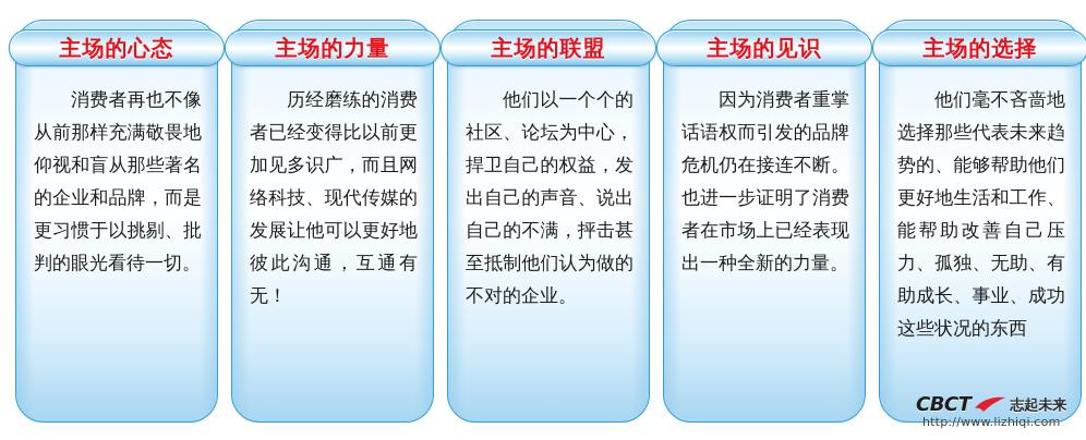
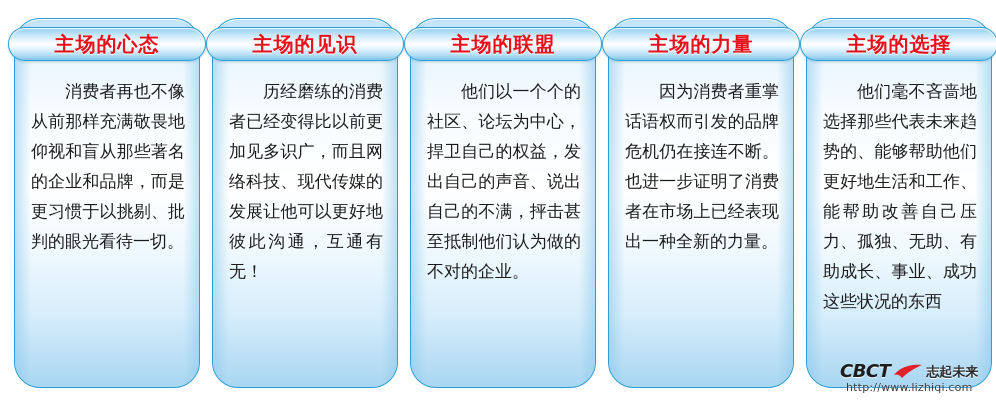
  消费者再也不像从前那样充满敬畏地仰视和盲从那些著名的企业和品牌，而是更习惯于以挑剔、批判的眼光看待一切。
  主场的心态
  历经磨练的消费者已经变得比以前更加见多识广，而且网络科技、现代传媒的发展让他可以更好地彼此沟通，互通有无！
- 主场的力量
+ 主场的见识
  他们以一个个的社区、论坛为中心，捍卫自己的权益，发出自己的声音、说出自己的不满，抨击甚至抵制他们认为做的不对的企业。
  主场的联盟
  因为消费者重掌话语权而引发的品牌危机仍在接连不断。也进一步证明了消费者在市场上已经表现出一种全新的力量。
- 主场的见识
+ 主场的力量
  他们毫不吝啬地选择那些代表未来趋势的、能够帮助他们更好地生活和工作、能帮助改善自己压力、孤独、无助、有助成长、事业、成功这些状况的东西
  主场的选择
  CBCT
  志起未来
  http://www.lizhiqi.com
